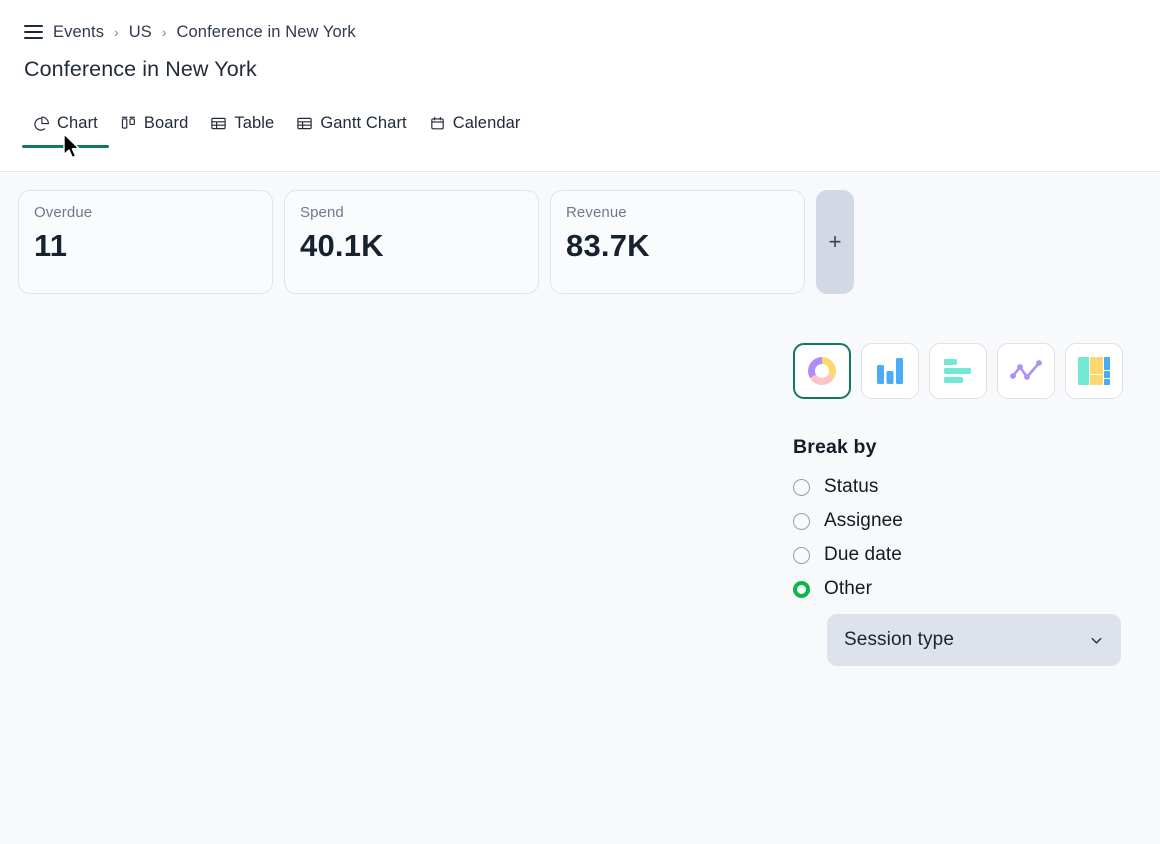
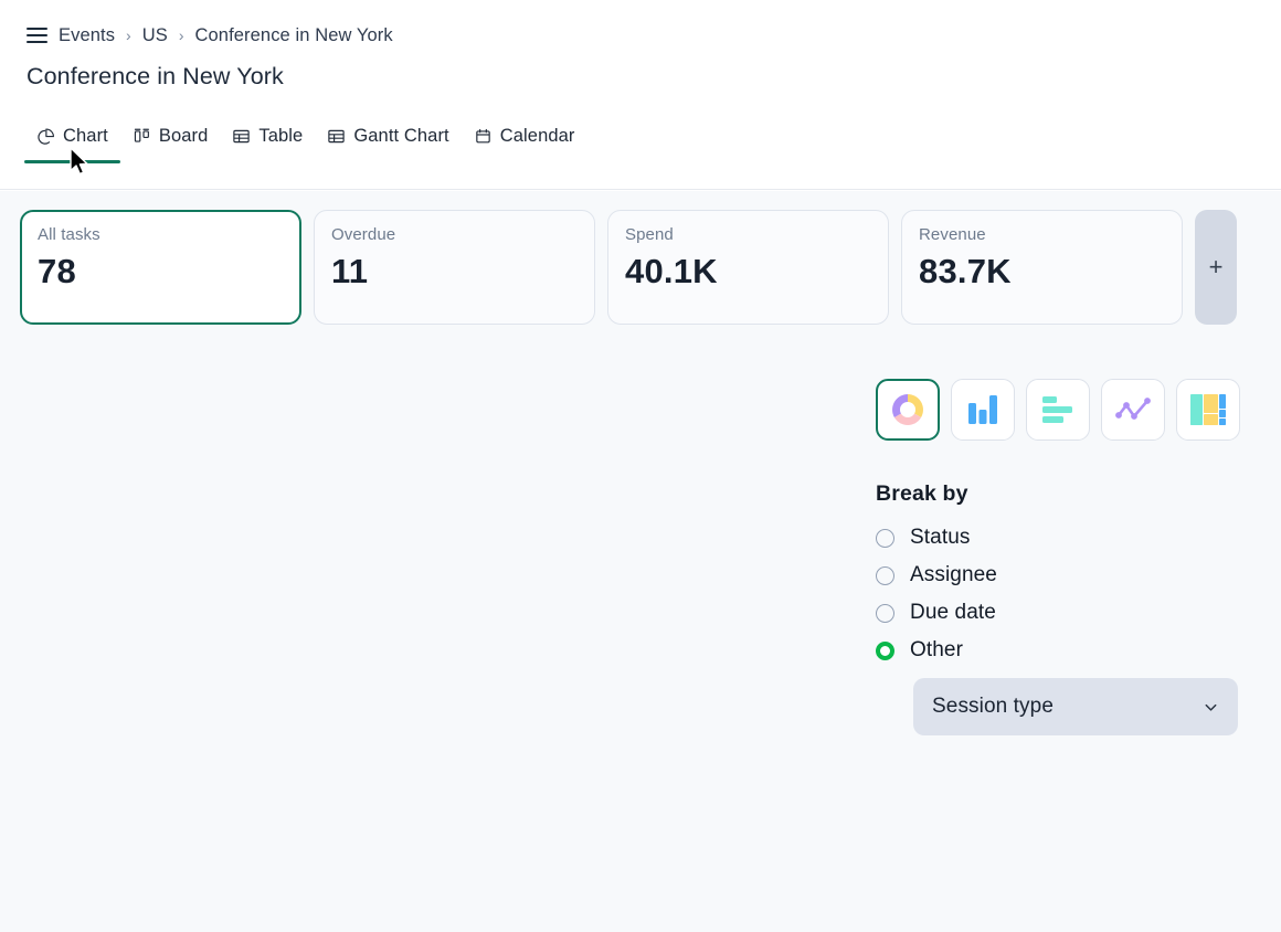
  Events
  ›
  US
  ›
  Conference in New York
  Conference in New York
  Chart
  Board
  Table
  Gantt Chart
  Calendar
+ All tasks
+ 78
  Overdue
  11
  Spend
  40.1K
  Revenue
  83.7K
  +
  Break by
  Status
  Assignee
  Due date
  Other
  Session type
